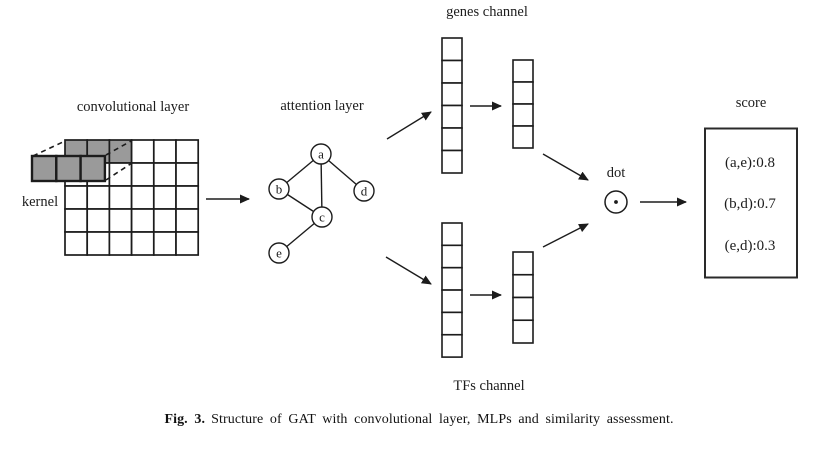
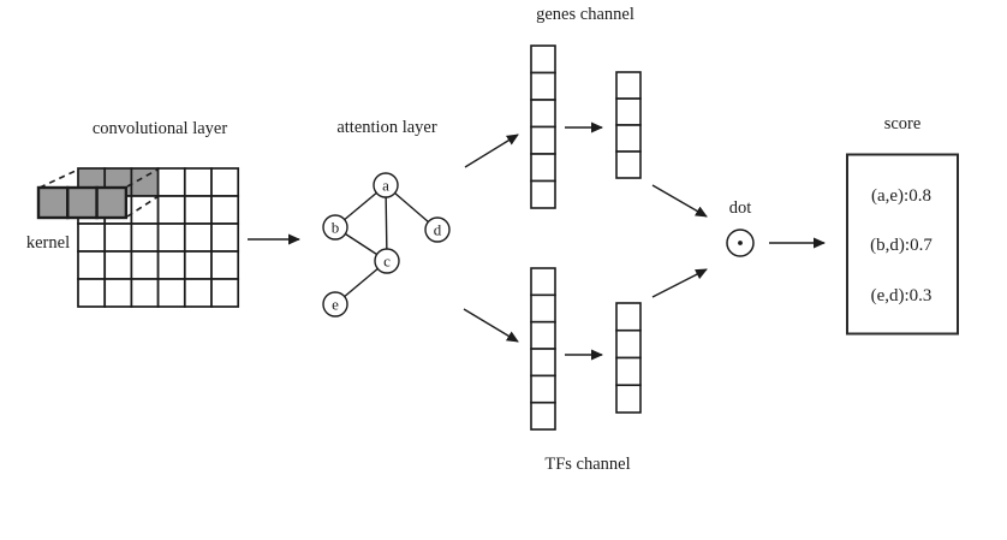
  convolutional layer
  kernel
  attention layer
  a
  b
  c
  d
  e
  genes channel
  TFs channel
  dot
  score
  (a,e):0.8
  (b,d):0.7
  (e,d):0.3
- Fig. 3. Structure of GAT with convolutional layer, MLPs and similarity assessment.
